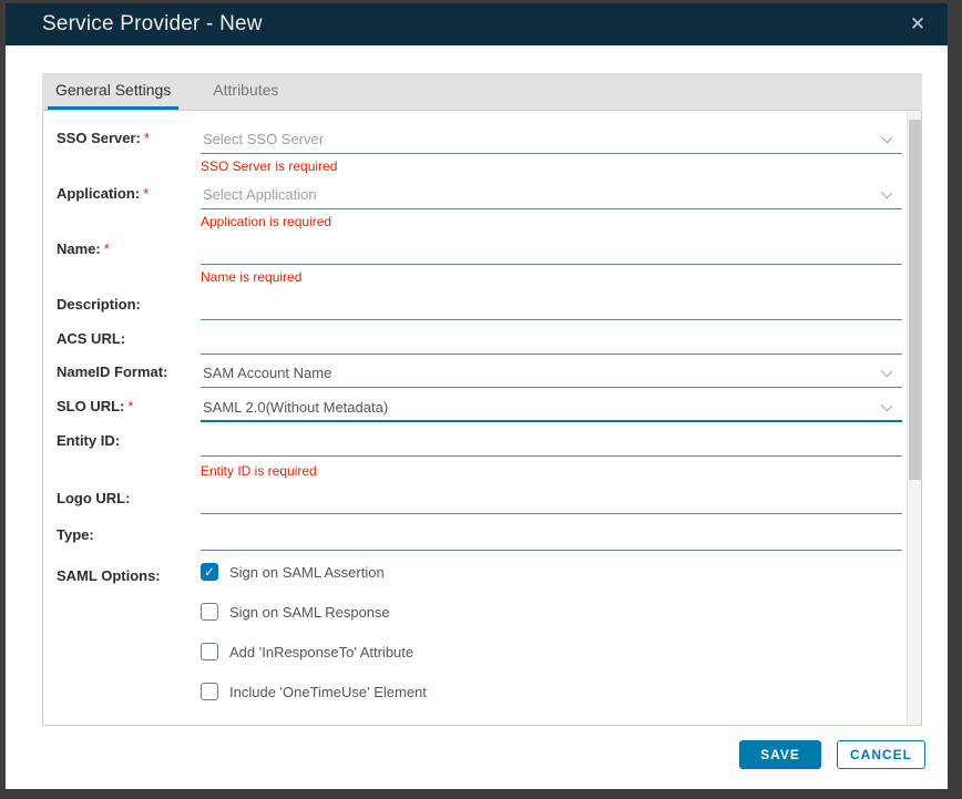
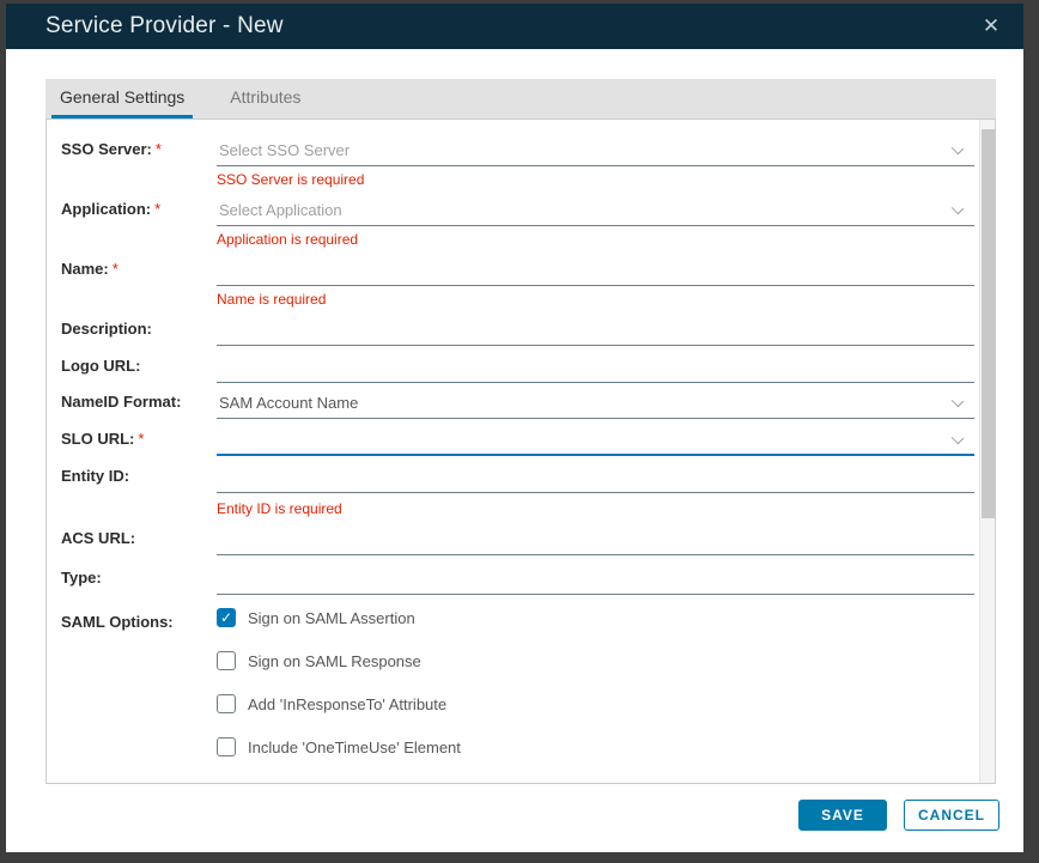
  Service Provider - New
  ✕
  General Settings
  Attributes
  SSO Server: *
  Select SSO Server
  SSO Server is required
  Application: *
  Select Application
  Application is required
  Name: *
  Name is required
  Description:
- ACS URL:
+ Logo URL:
  NameID Format:
  SAM Account Name
  SLO URL: *
- SAML 2.0(Without Metadata)
  Entity ID:
  Entity ID is required
- Logo URL:
+ ACS URL:
  Type:
  SAML Options:
  ✓
  Sign on SAML Assertion
  Sign on SAML Response
  Add 'InResponseTo' Attribute
  Include 'OneTimeUse' Element
  SAVE
  CANCEL
